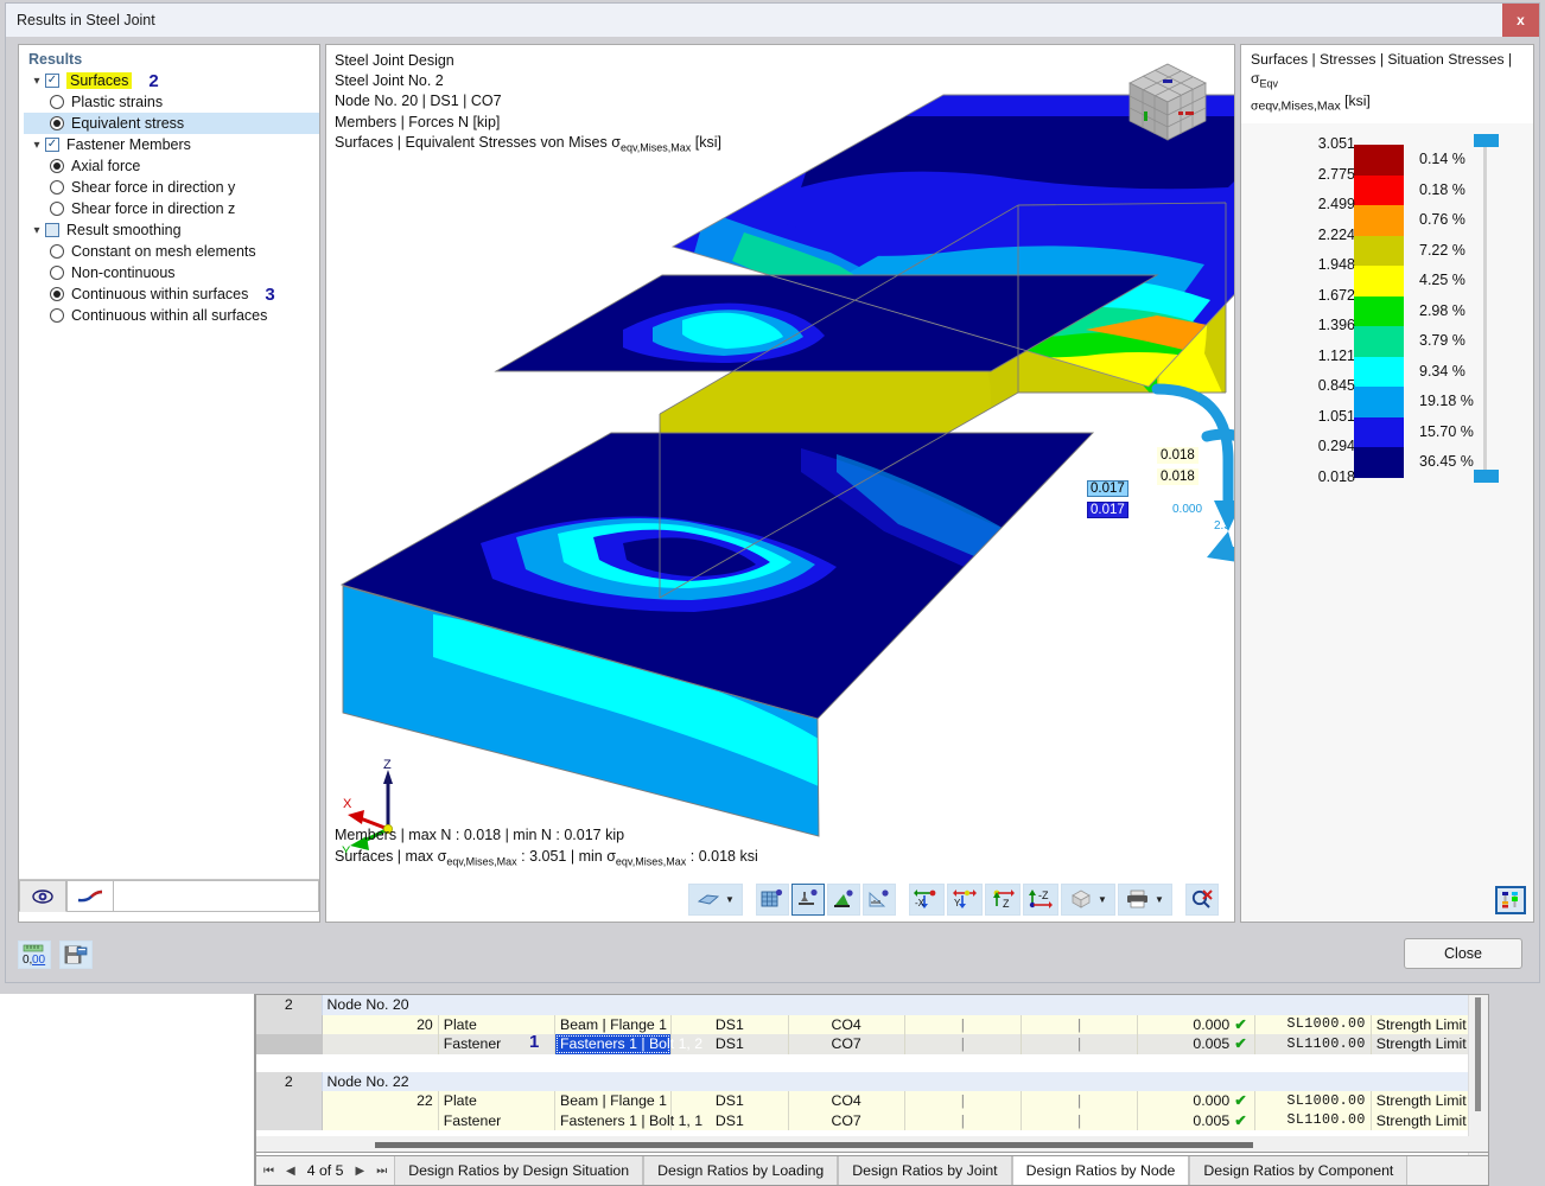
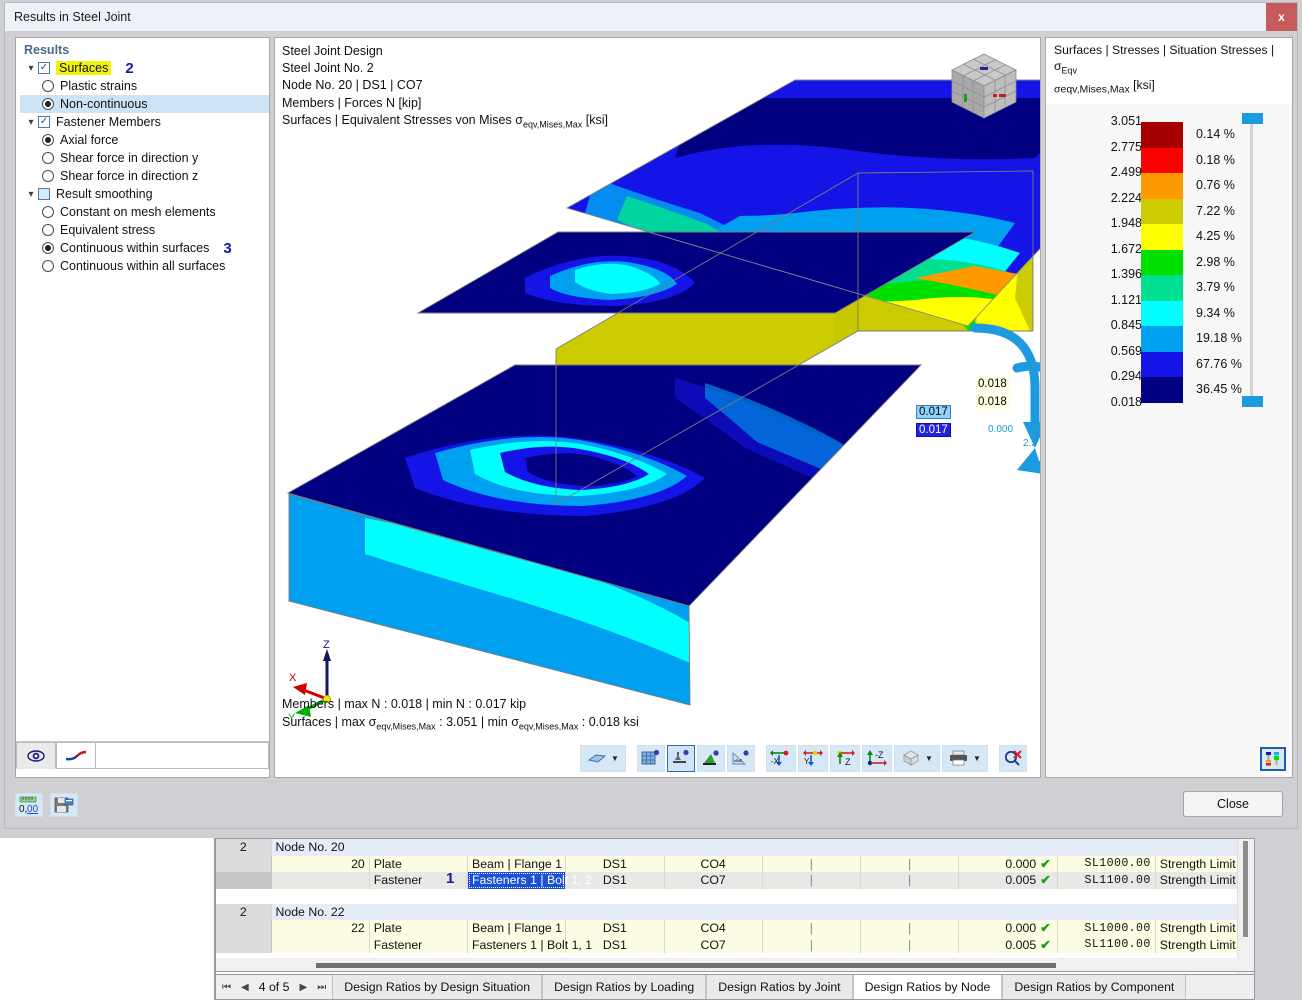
  Results in Steel Joint
  x
  Results
  ▾
  ✓
  Surfaces
  2
  Plastic strains
- Equivalent stress
+ Non-continuous
  ▾
  ✓
  Fastener Members
  Axial force
  Shear force in direction y
  Shear force in direction z
  ▾
  Result smoothing
  Constant on mesh elements
- Non-continuous
+ Equivalent stress
  Continuous within surfaces
  3
  Continuous within all surfaces
  Steel Joint Design
  Steel Joint No. 2
  Node No. 20 | DS1 | CO7
  Members | Forces N [kip]
  Surfaces | Equivalent Stresses von Mises σeqv,Mises,Max [ksi]
  0.018
  0.018
  0.017
  0.017
  0.000
  2.3
  Z
  X
  Y
  Members | max N : 0.018 | min N : 0.017 kip
  Surfaces | max σeqv,Mises,Max : 3.051 | min σeqv,Mises,Max : 0.018 ksi
  ▼
  -X
  Y
  Z
  -Z
  ▼
  ▼
  Surfaces | Stresses | Situation Stresses | σEqv
  σeqv,Mises,Max [ksi]
  3.051
  0.14 %
  2.775
  0.18 %
  2.499
  0.76 %
  2.224
  7.22 %
  1.948
  4.25 %
  1.672
  2.98 %
  1.396
  3.79 %
  1.121
  9.34 %
  0.845
  19.18 %
- 1.051
+ 0.569
- 15.70 %
+ 67.76 %
  0.294
  36.45 %
  0.018
  0,
  00
  Close
  2	Node No. 20
  	20	Plate	Beam | Flange 1	DS1	CO4	|	|	0.000 ✔	SL1000.00	Strength Limit
  		Fastener	1 Fasteners 1 | Bolt 1, 2	DS1	CO7	|	|	0.005 ✔	SL1100.00	Strength Limit
  2	Node No. 22
  	22	Plate	Beam | Flange 1	DS1	CO4	|	|	0.000 ✔	SL1000.00	Strength Limit
  		Fastener	Fasteners 1 | Bolt 1, 1	DS1	CO7	|	|	0.005 ✔	SL1100.00	Strength Limit
  ⏮
  ◀
  4 of 5
  ▶
  ⏭
  Design Ratios by Design Situation
  Design Ratios by Loading
  Design Ratios by Joint
  Design Ratios by Node
  Design Ratios by Component
